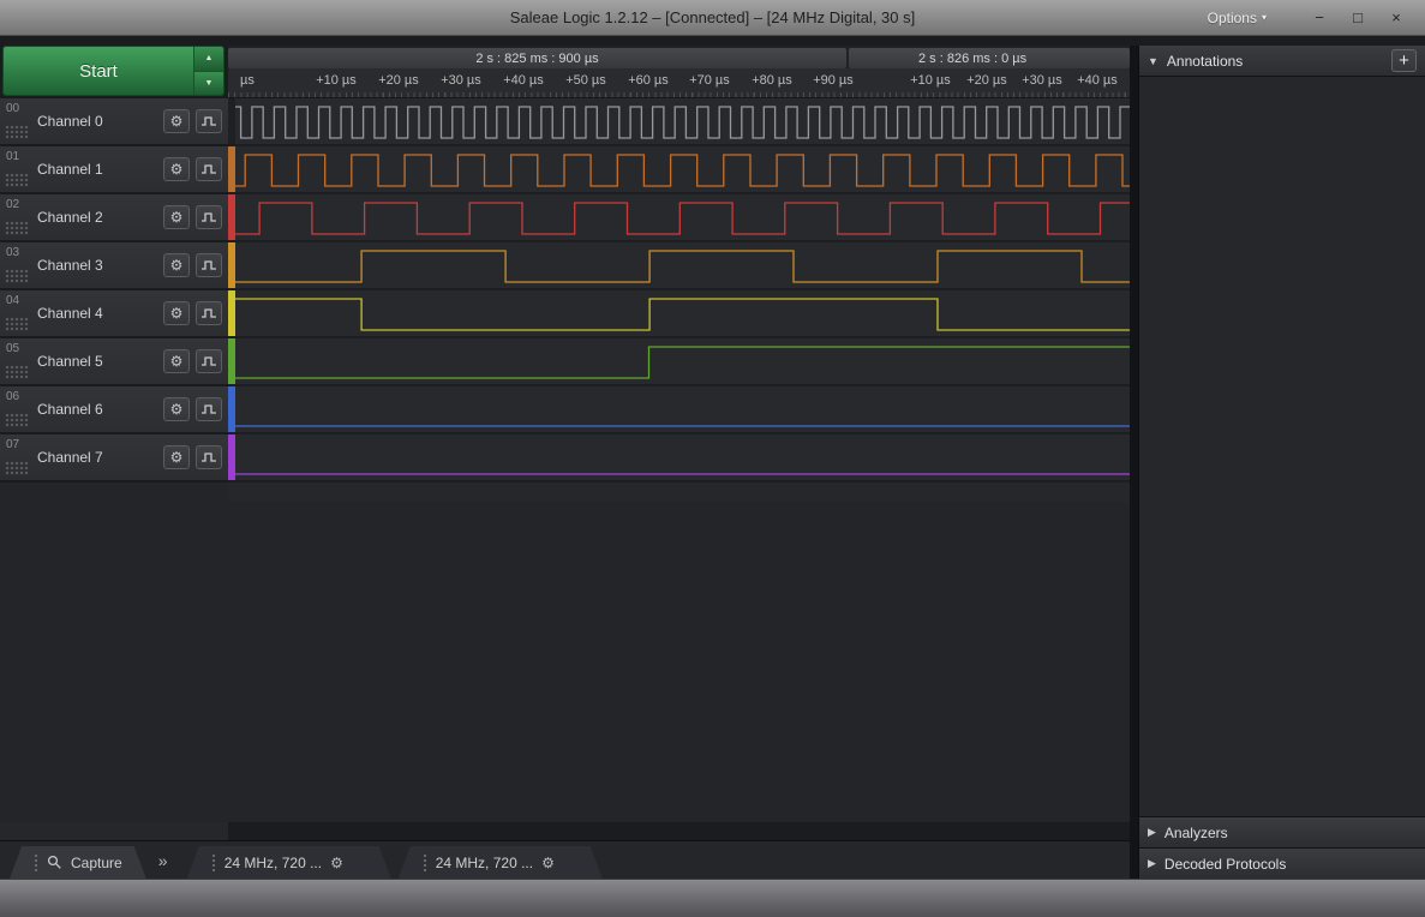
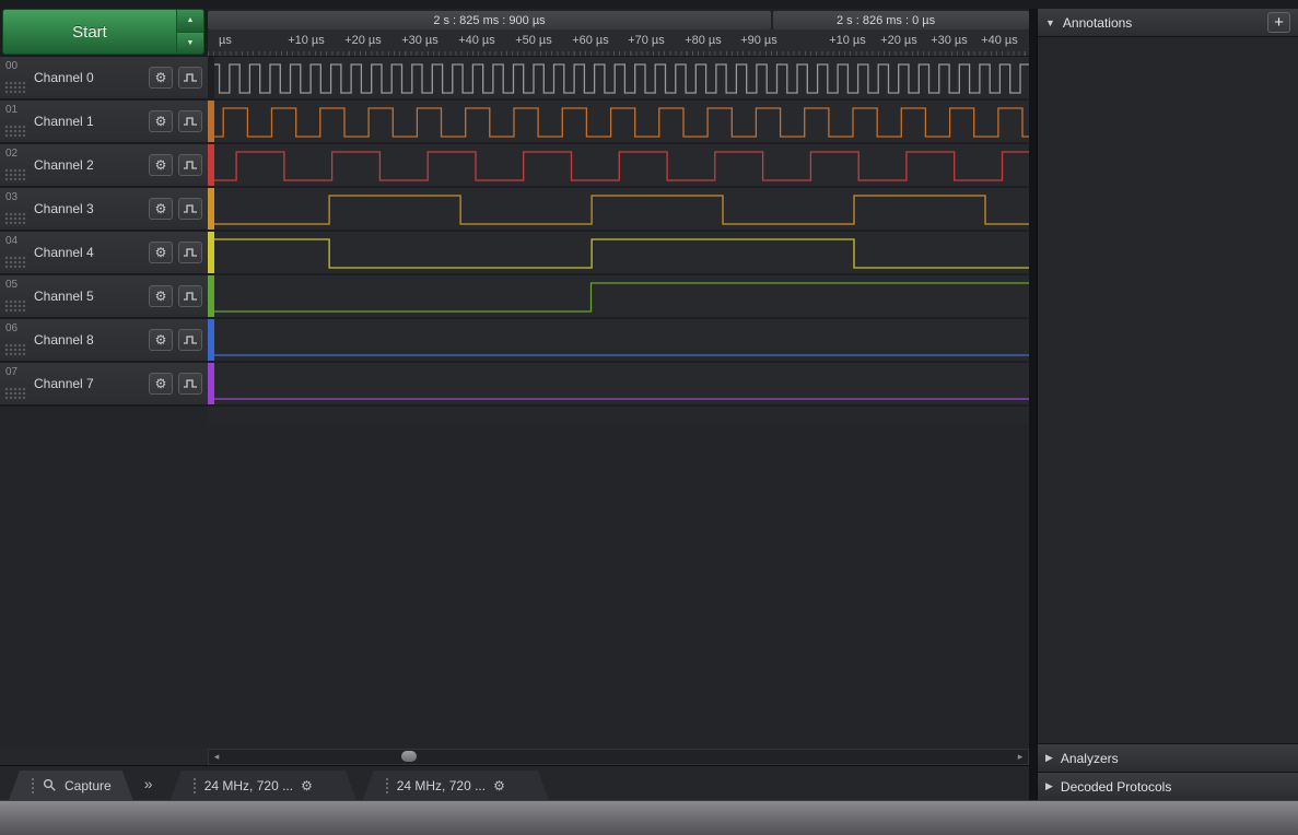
- Saleae Logic 1.2.12 – [Connected] – [24 MHz Digital, 30 s]
- Options
- ▾
- −
- □
- ×
  Start
  2 s : 825 ms : 900 µs
  2 s : 826 ms : 0 µs
  µs
  +10 µs
  +20 µs
  +30 µs
  +40 µs
  +50 µs
  +60 µs
  +70 µs
  +80 µs
  +90 µs
  +10 µs
  +20 µs
  +30 µs
  +40 µs
  00
  Channel 0
  ⚙
  01
  Channel 1
  ⚙
  02
  Channel 2
  ⚙
  03
  Channel 3
  ⚙
  04
  Channel 4
  ⚙
  05
  Channel 5
  ⚙
  06
- Channel 6
+ Channel 8
  ⚙
  07
  Channel 7
  ⚙
+ ◂
+ ▸
  Capture
  »
  24 MHz, 720 ...
  ⚙
  24 MHz, 720 ...
  ⚙
  ▼
  Annotations
  +
  ▶
  Analyzers
  ▶
  Decoded Protocols
